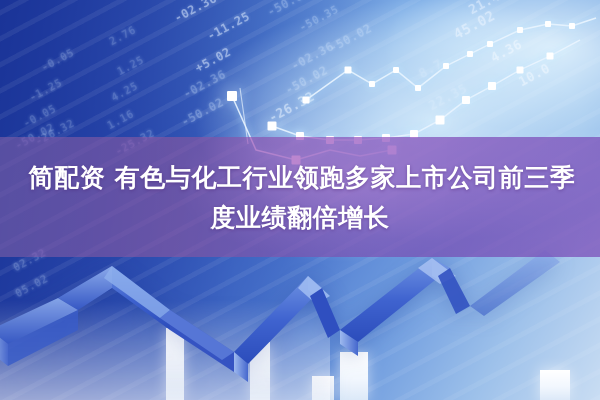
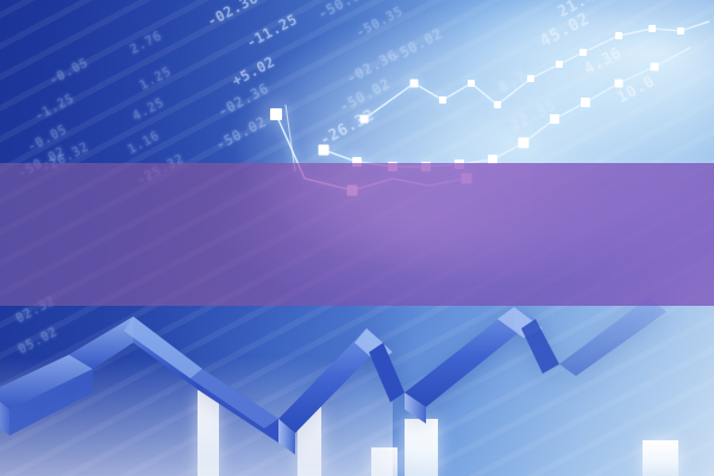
- 简配资 有色与化工行业领跑多家上市公司前三季
- 度业绩翻倍增长
